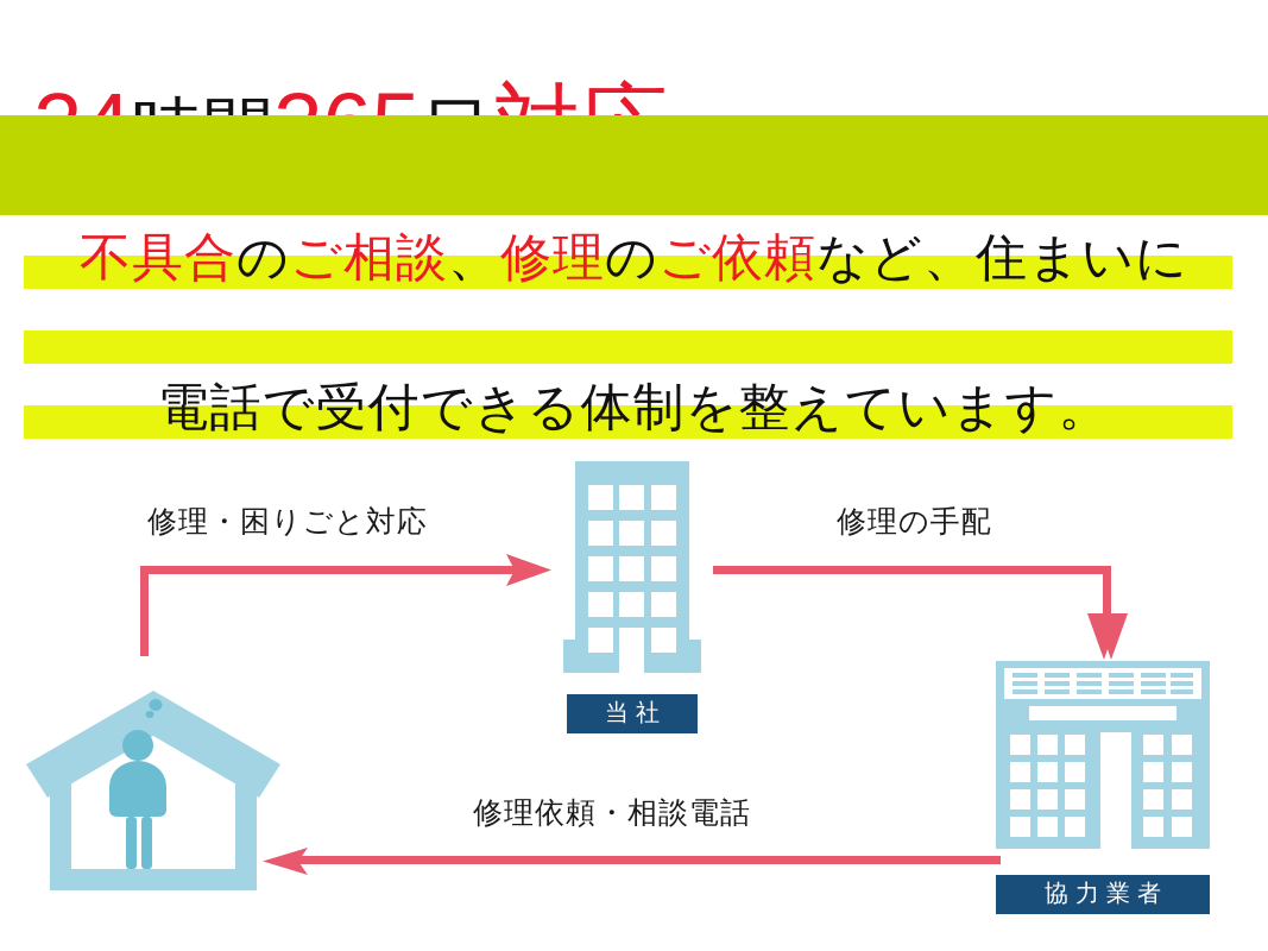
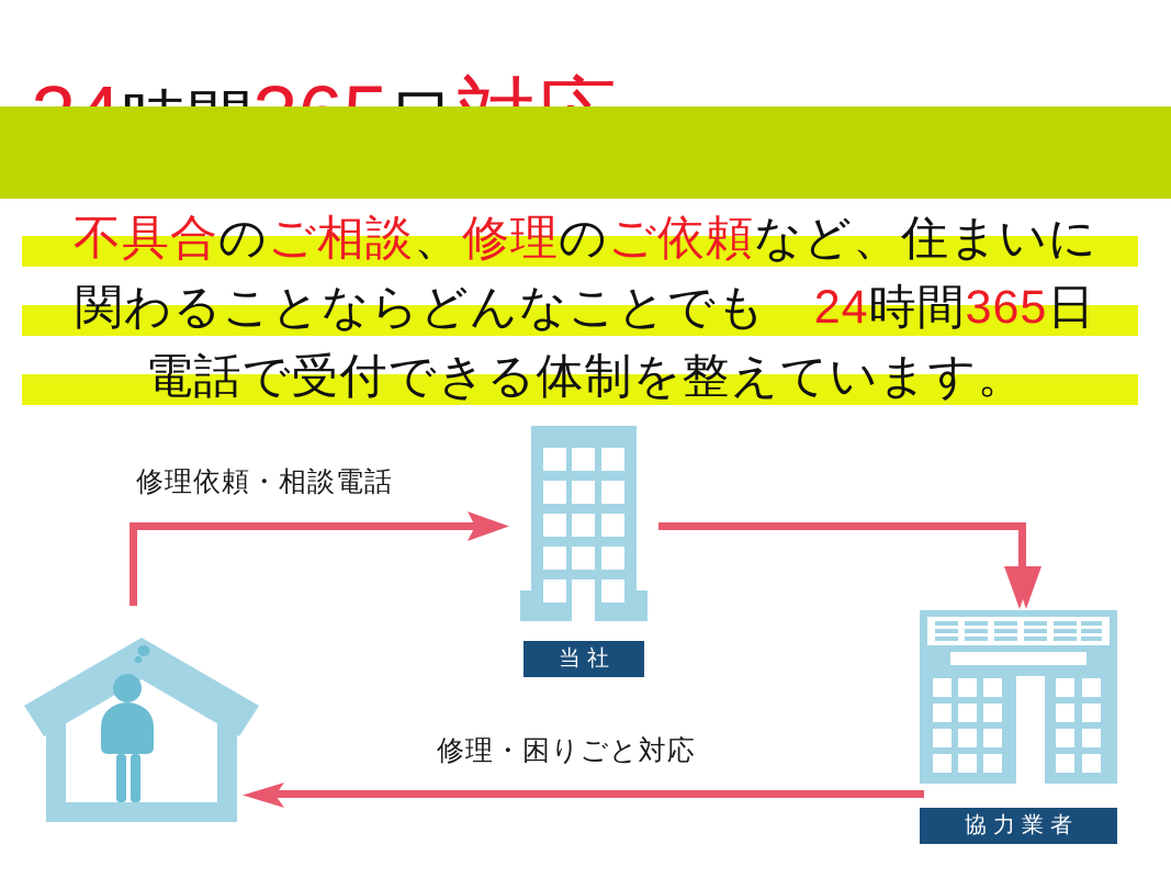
  不具合のご相談、修理のご依頼など、住まいに
+ 関わることならどんなことでも 24時間365日
  電話で受付できる体制を整えています。
- 修理・困りごと対応
+ 修理依頼・相談電話
- 修理の手配
- 修理依頼・相談電話
+ 修理・困りごと対応
  当社
  協力業者
